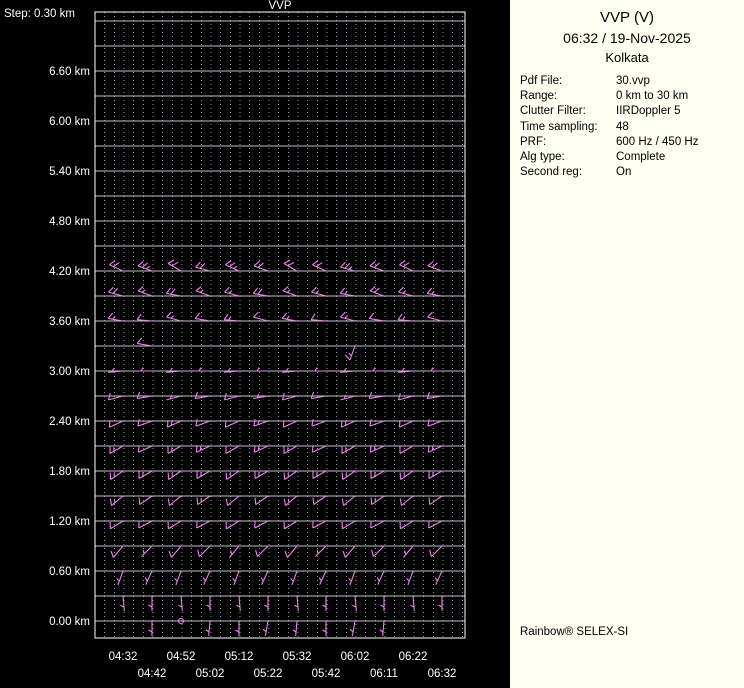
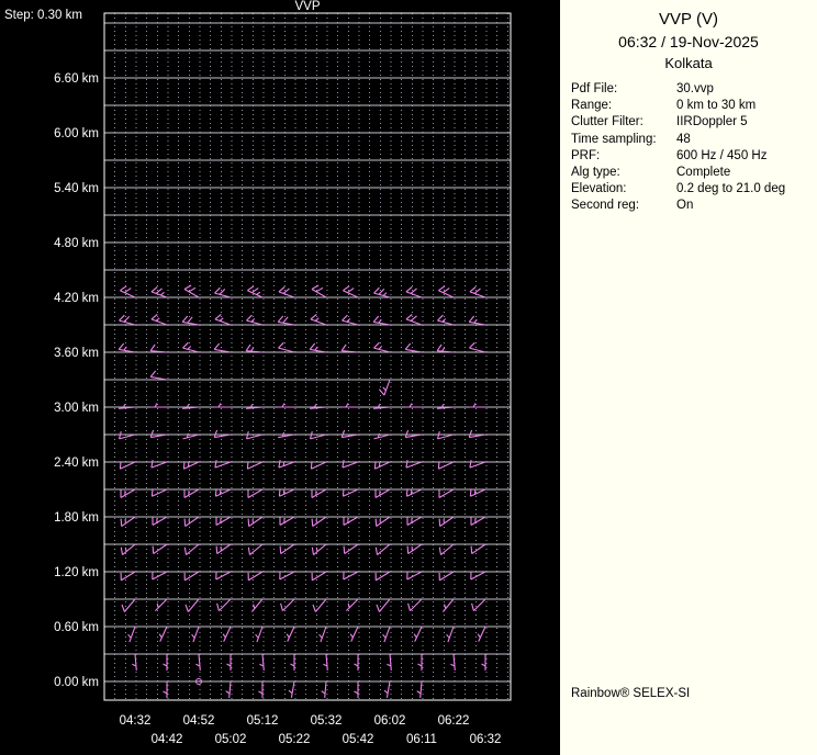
  Step: 0.30 km
  VVP
  6.60 km
  6.00 km
  5.40 km
  4.80 km
  4.20 km
  3.60 km
  3.00 km
  2.40 km
  1.80 km
  1.20 km
  0.60 km
  0.00 km
  04:32
  04:42
  04:52
  05:02
  05:12
  05:22
  05:32
  05:42
  06:02
  06:11
  06:22
  06:32
  VVP (V)
  06:32 / 19-Nov-2025
  Kolkata
  Pdf File:
  30.vvp
  Range:
  0 km to 30 km
  Clutter Filter:
  IIRDoppler 5
  Time sampling:
  48
  PRF:
  600 Hz / 450 Hz
  Alg type:
  Complete
+ Elevation:
+ 0.2 deg to 21.0 deg
  Second reg:
  On
  Rainbow® SELEX-SI
